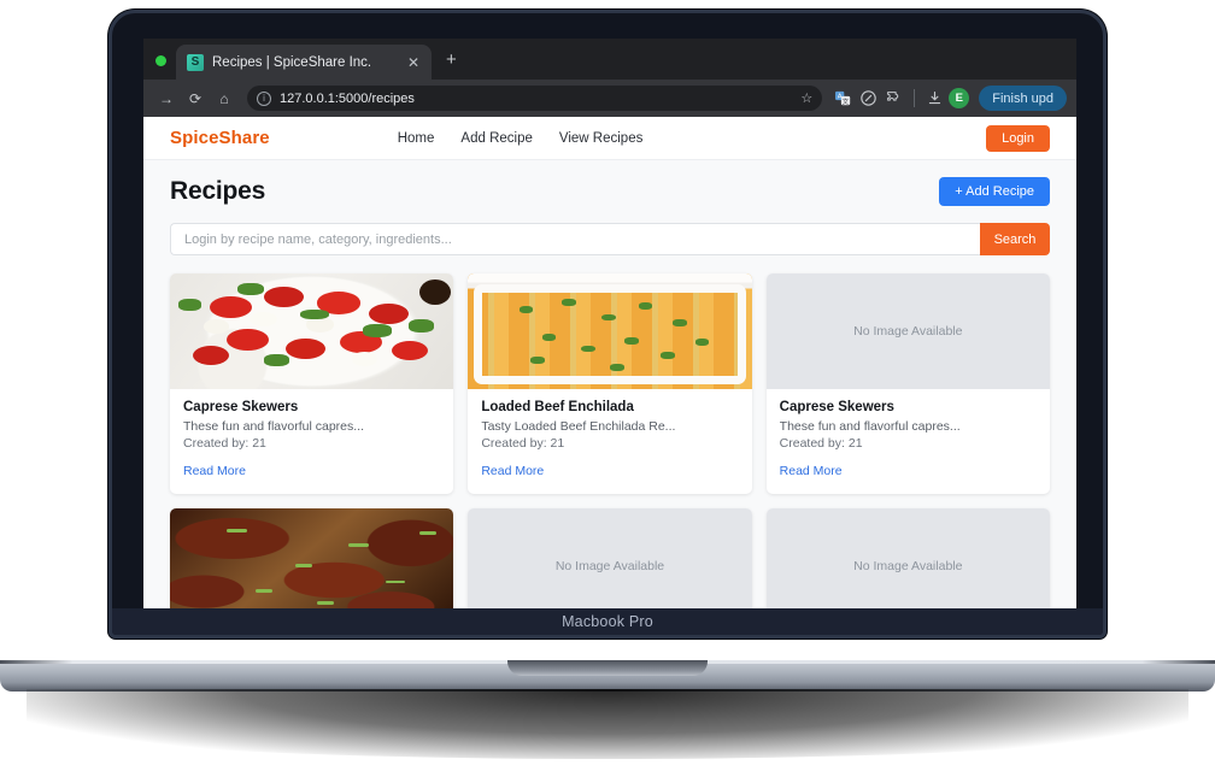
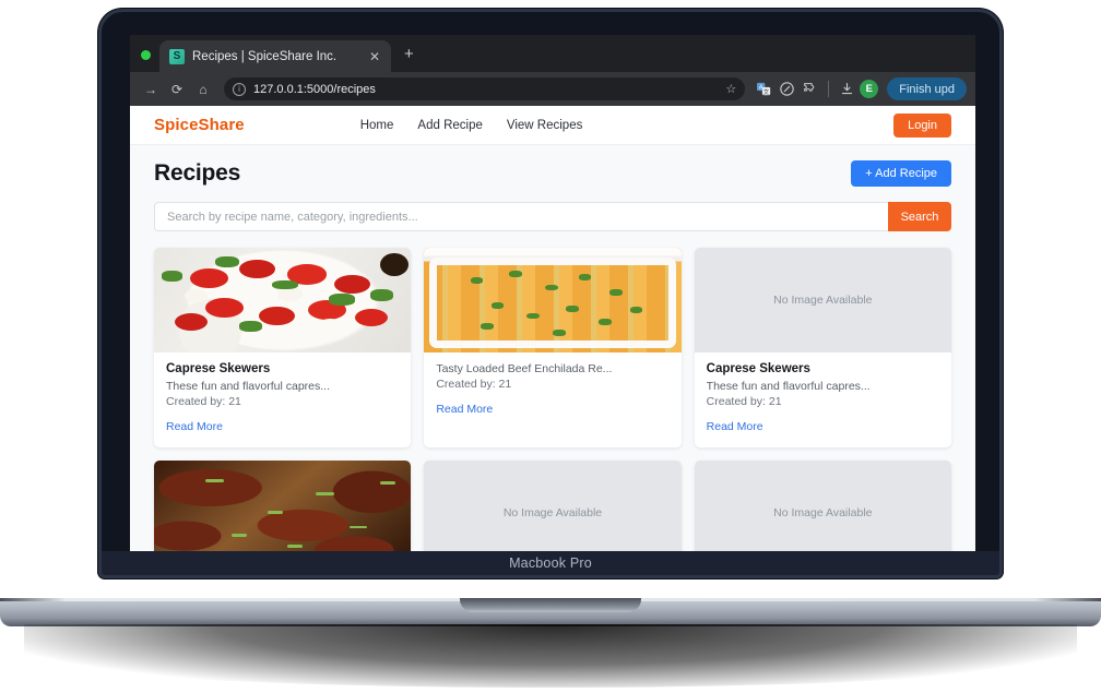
  S
  Recipes | SpiceShare Inc.
  ✕
  +
  →
  ⟳
  ⌂
  i
  127.0.0.1:5000/recipes
  ☆
  E
  Finish upd
  SpiceShare
  Home
  Add Recipe
  View Recipes
  Login
  Recipes
  + Add Recipe
- Login by recipe name, category, ingredients...
+ Search by recipe name, category, ingredients...
  Search
  Caprese Skewers
  These fun and flavorful capres...
  Created by: 21
  Read More
- Loaded Beef Enchilada
  Tasty Loaded Beef Enchilada Re...
  Created by: 21
  Read More
  No Image Available
  Caprese Skewers
  These fun and flavorful capres...
  Created by: 21
  Read More
  No Image Available
  No Image Available
  Macbook Pro
